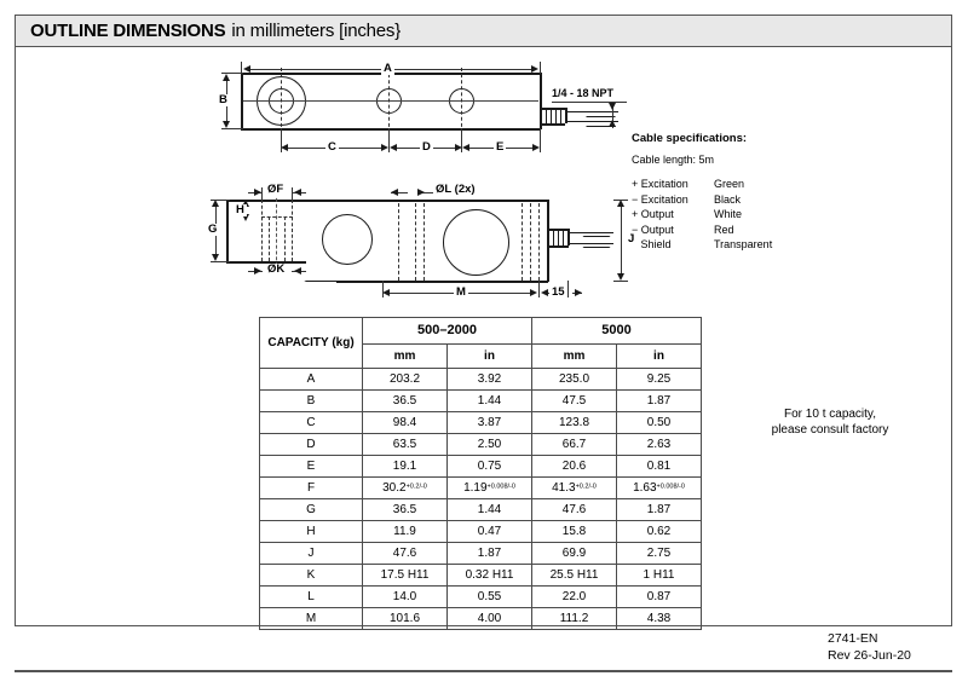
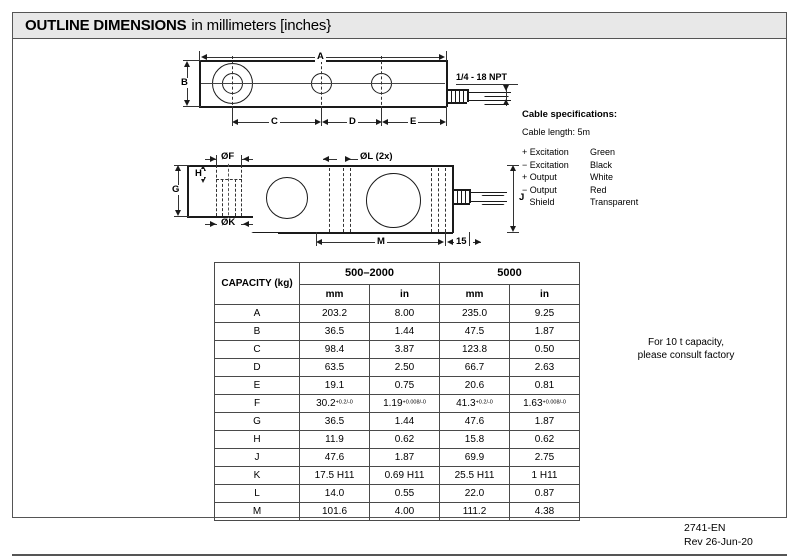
  OUTLINE DIMENSIONS
  in millimeters [inches}
  A
  B
  C
  D
  E
  1/4 - 18 NPT
  ØF
  ØK
  ØL (2x)
  H
  G
  J
  M
  15
  Cable specifications:
  Cable length: 5m
  + Excitation
  Green
  − Excitation
  Black
  + Output
  White
  − Output
  Red
  Shield
  Transparent
  CAPACITY (kg)	500–2000	5000
  mm	in	mm	in
- A	203.2	3.92	235.0	9.25
+ A	203.2	8.00	235.0	9.25
  B	36.5	1.44	47.5	1.87
  C	98.4	3.87	123.8	0.50
  D	63.5	2.50	66.7	2.63
  E	19.1	0.75	20.6	0.81
  G	36.5	1.44	47.6	1.87
- H	11.9	0.47	15.8	0.62
+ H	11.9	0.62	15.8	0.62
  J	47.6	1.87	69.9	2.75
- K	17.5 H11	0.32 H11	25.5 H11	1 H11
+ K	17.5 H11	0.69 H11	25.5 H11	1 H11
  L	14.0	0.55	22.0	0.87
  M	101.6	4.00	111.2	4.38
  For 10 t capacity,
  please consult factory
  2741-EN
  Rev 26-Jun-20
